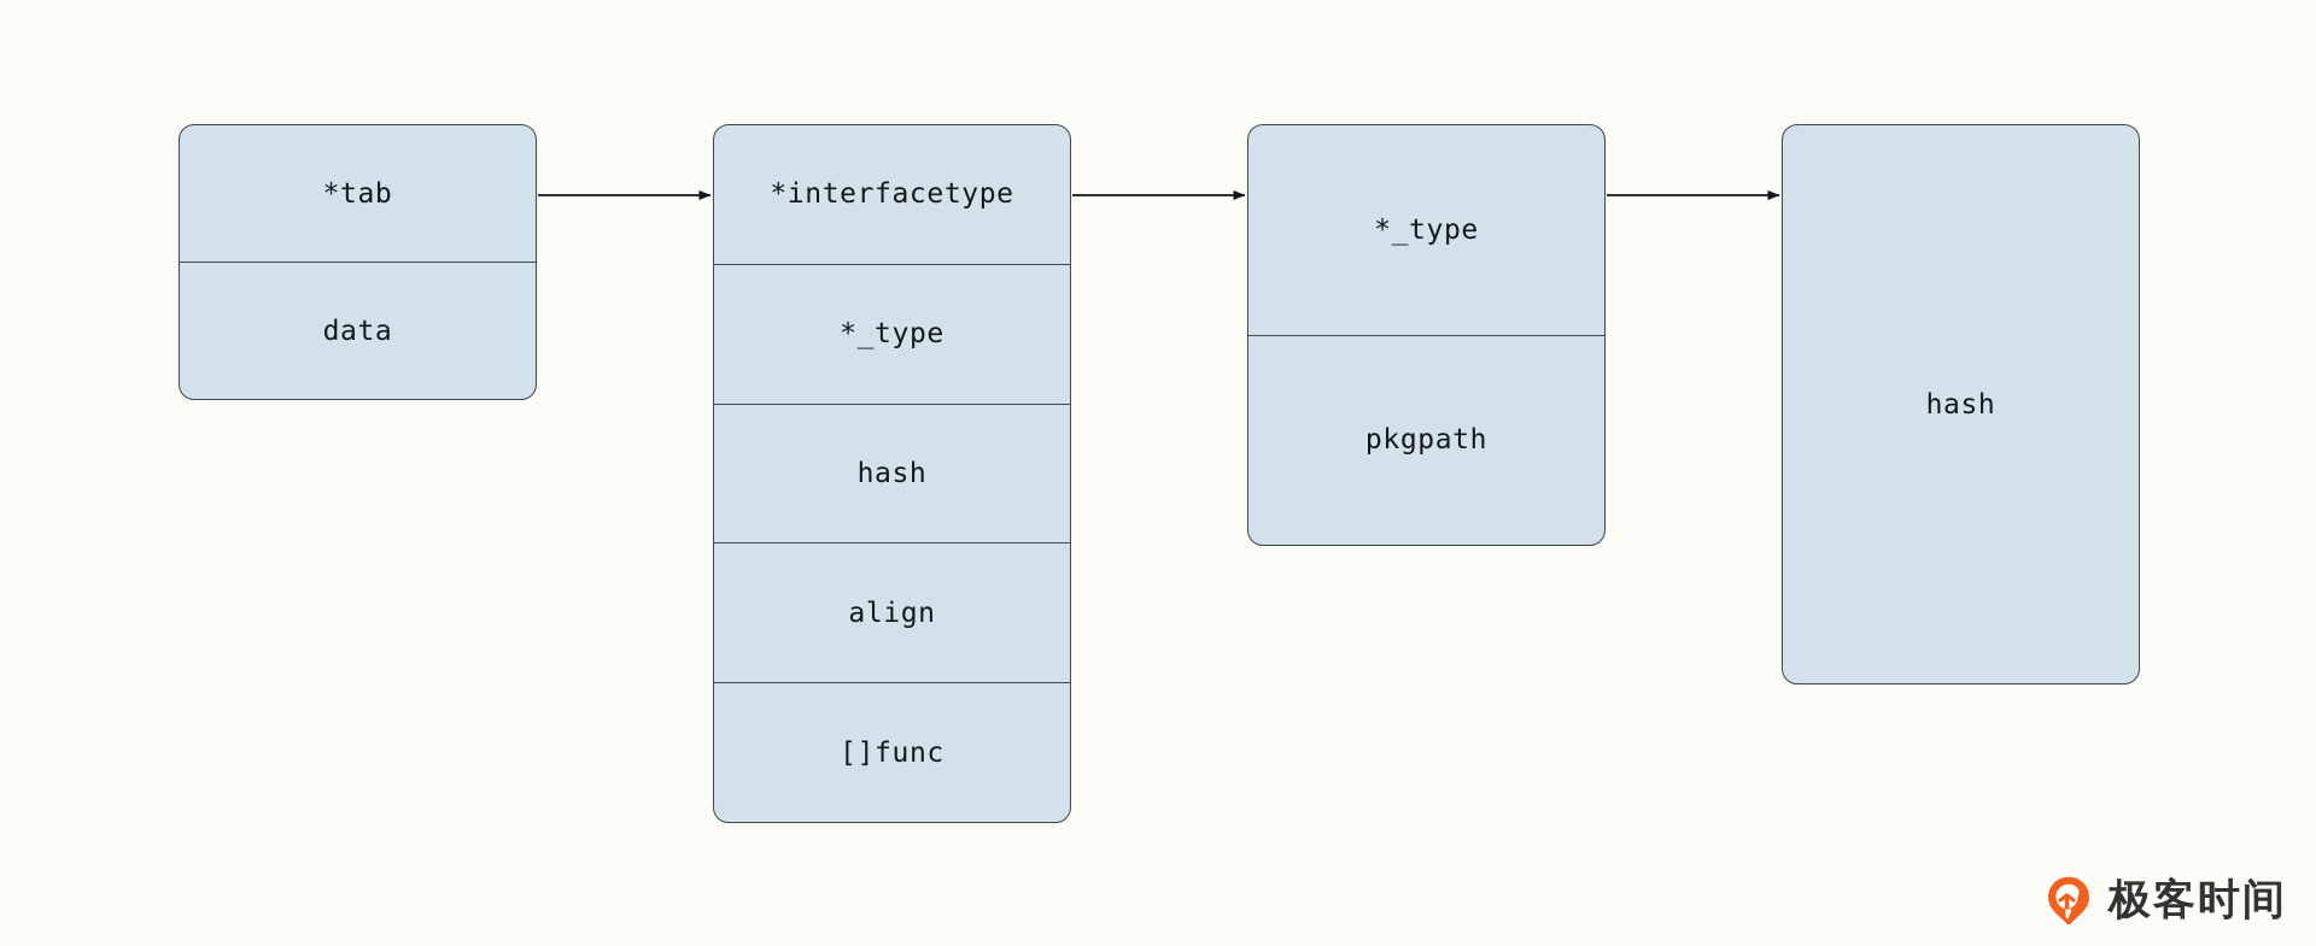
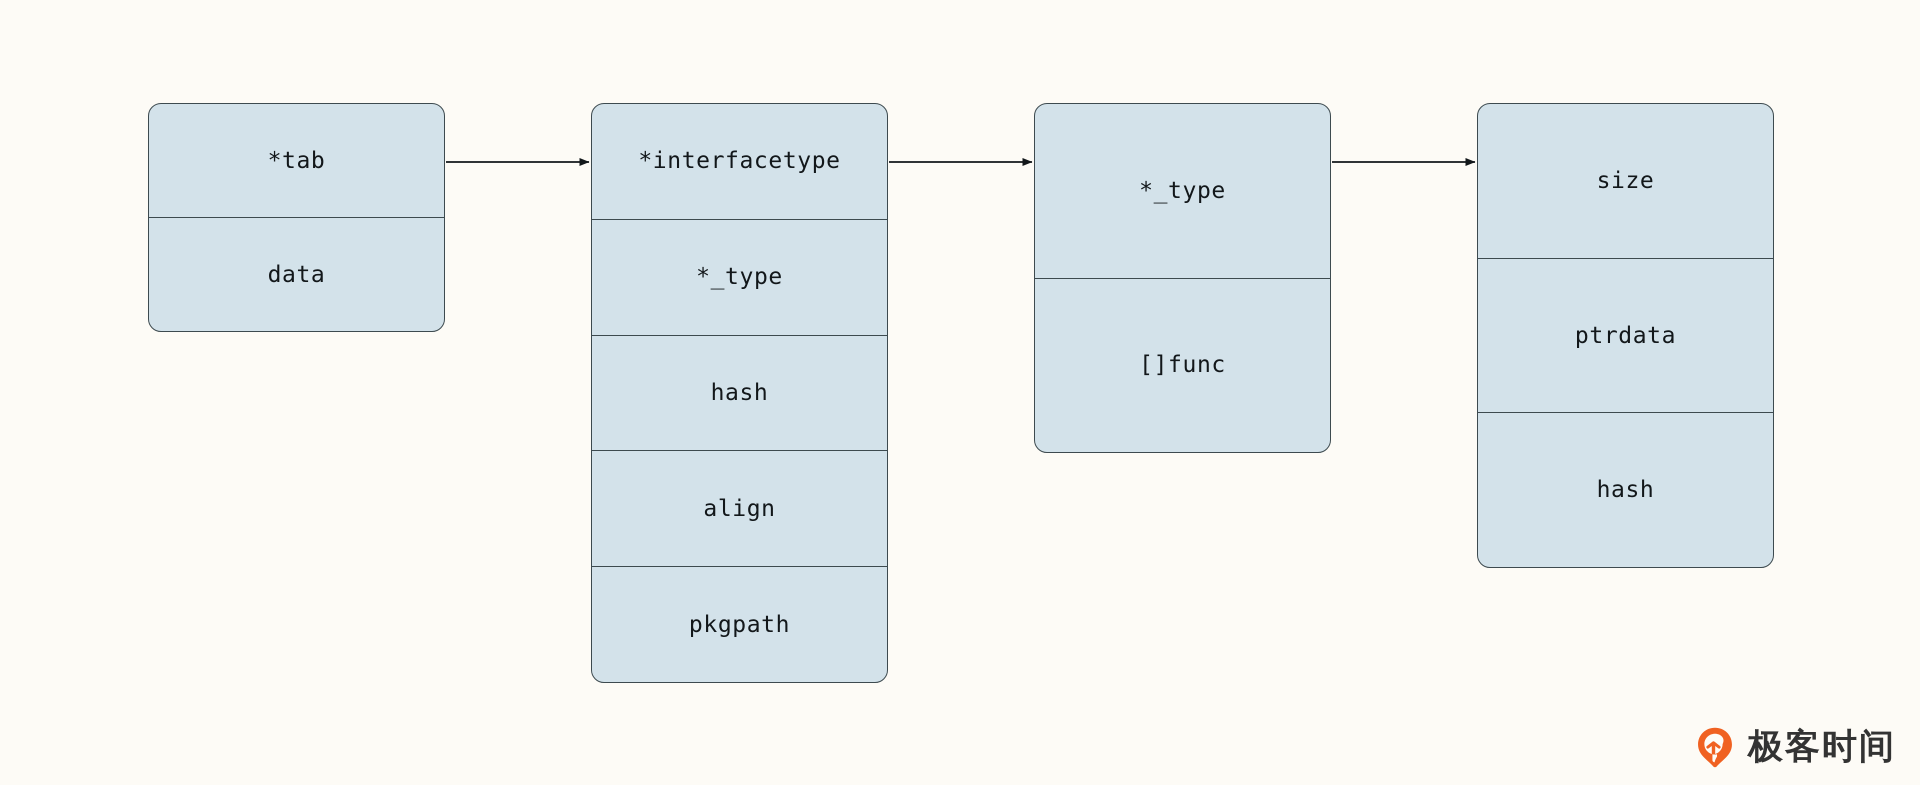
  *tab
  data
  *interfacetype
  *_type
  hash
  align
- []func
+ pkgpath
  *_type
- pkgpath
+ []func
+ size
+ ptrdata
  hash
  极客时间
